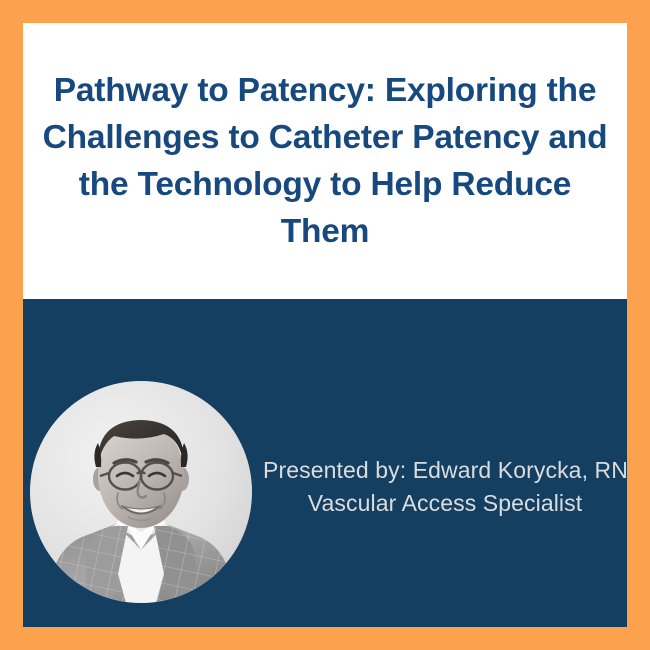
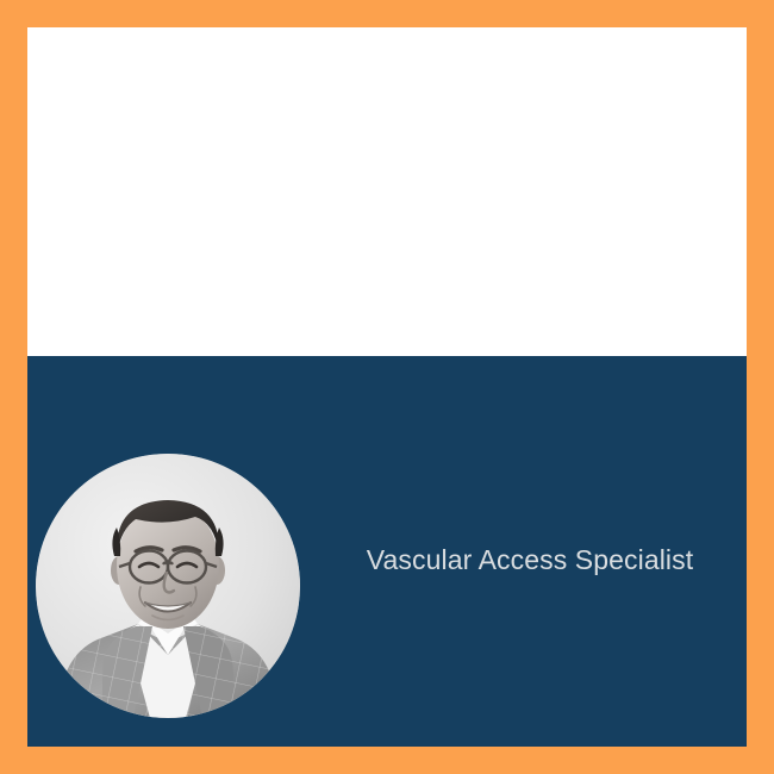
- Pathway to Patency: Exploring the
- Challenges to Catheter Patency and
- the Technology to Help Reduce Them
- Presented by: Edward Korycka, RN
  Vascular Access Specialist
